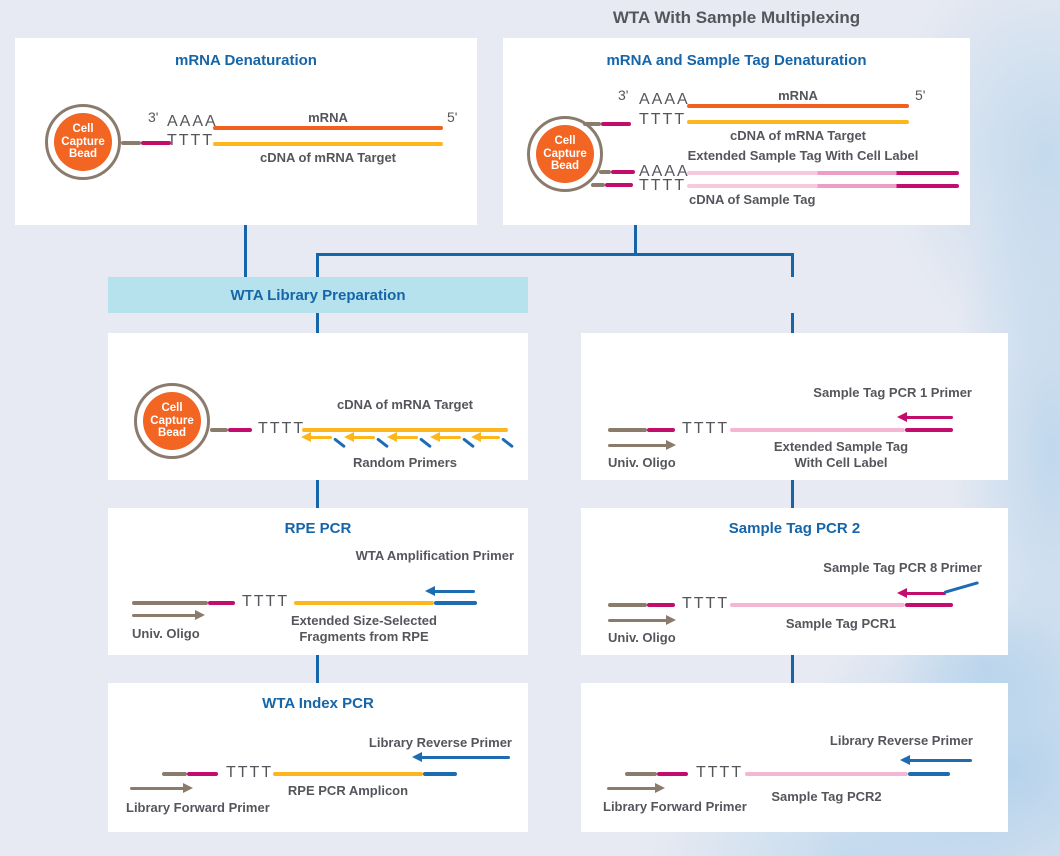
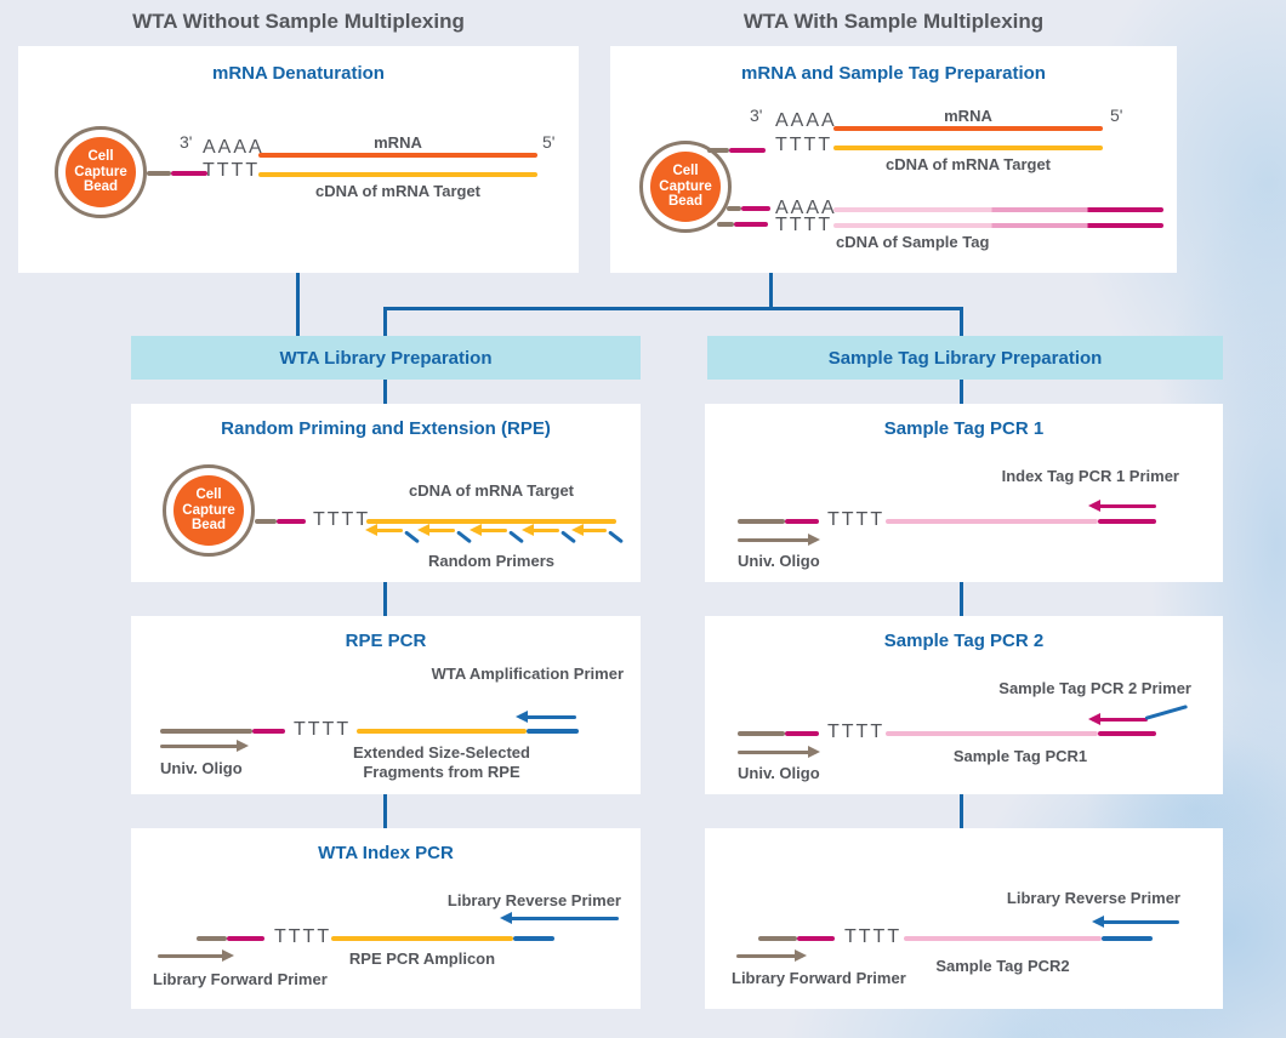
+ WTA Without Sample Multiplexing
  WTA With Sample Multiplexing
  WTA Library Preparation
+ Sample Tag Library Preparation
  mRNA Denaturation
  Cell
  Capture
  Bead
  3'
  AAAA
  mRNA
  5'
  TTTT
  cDNA of mRNA Target
- mRNA and Sample Tag Denaturation
+ mRNA and Sample Tag Preparation
  Cell
  Capture
  Bead
  3'
  AAAA
  mRNA
  5'
  TTTT
  cDNA of mRNA Target
- Extended Sample Tag With Cell Label
  AAAA
  TTTT
  cDNA of Sample Tag
+ Random Priming and Extension (RPE)
  Cell
  Capture
  Bead
  TTTT
  cDNA of mRNA Target
  Random Primers
+ Sample Tag PCR 1
- Sample Tag PCR 1 Primer
+ Index Tag PCR 1 Primer
  TTTT
  Univ. Oligo
- Extended Sample Tag
- With Cell Label
  RPE PCR
  WTA Amplification Primer
  TTTT
  Univ. Oligo
  Extended Size-Selected
  Fragments from RPE
  Sample Tag PCR 2
- Sample Tag PCR 8 Primer
+ Sample Tag PCR 2 Primer
  TTTT
  Univ. Oligo
  Sample Tag PCR1
  WTA Index PCR
  Library Reverse Primer
  TTTT
  RPE PCR Amplicon
  Library Forward Primer
  Library Reverse Primer
  TTTT
  Sample Tag PCR2
  Library Forward Primer
